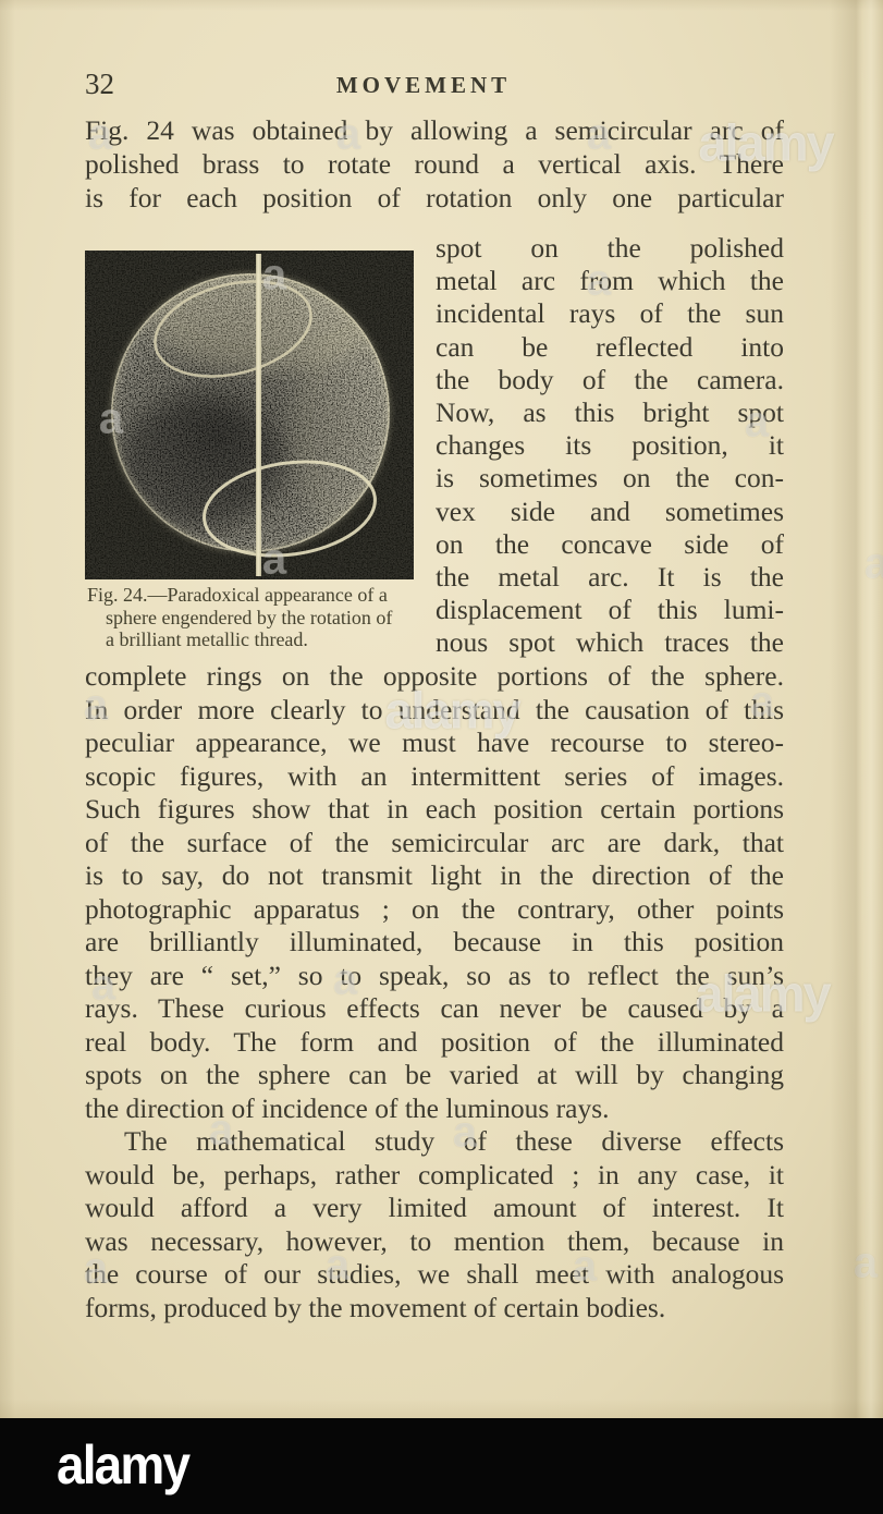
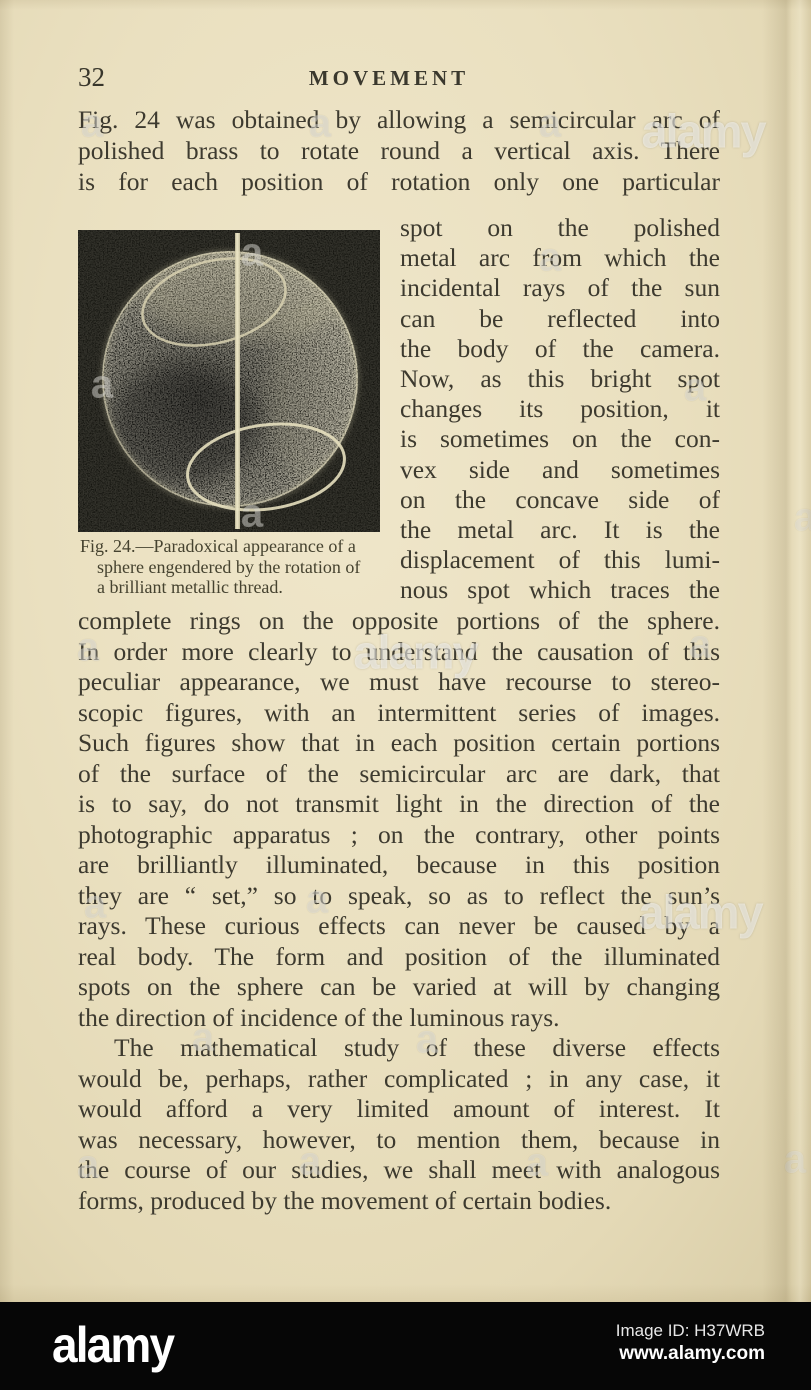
  alamy
+ Image ID: H37WRB
+ www.alamy.com
